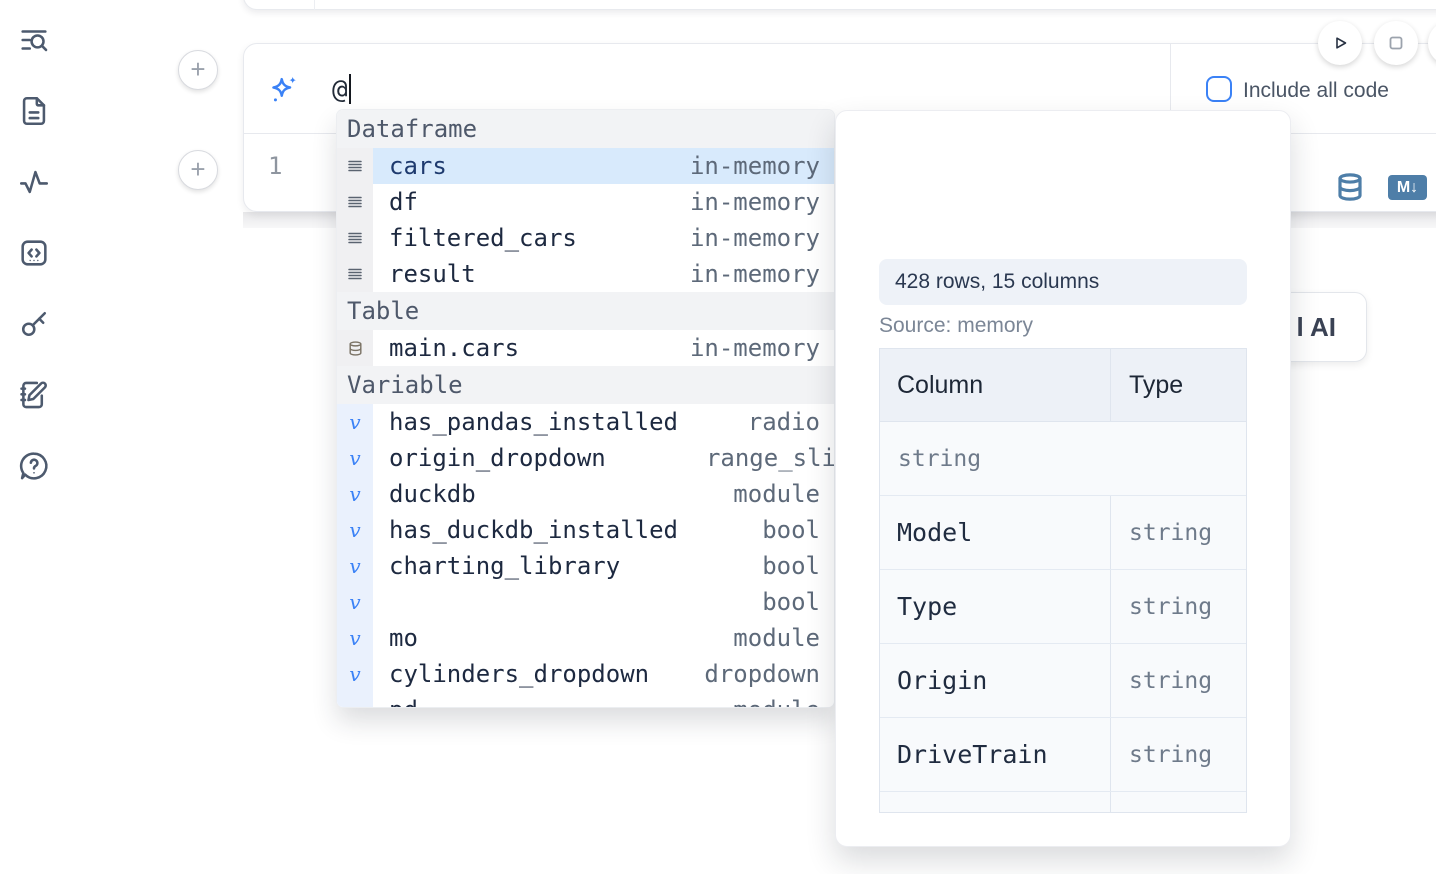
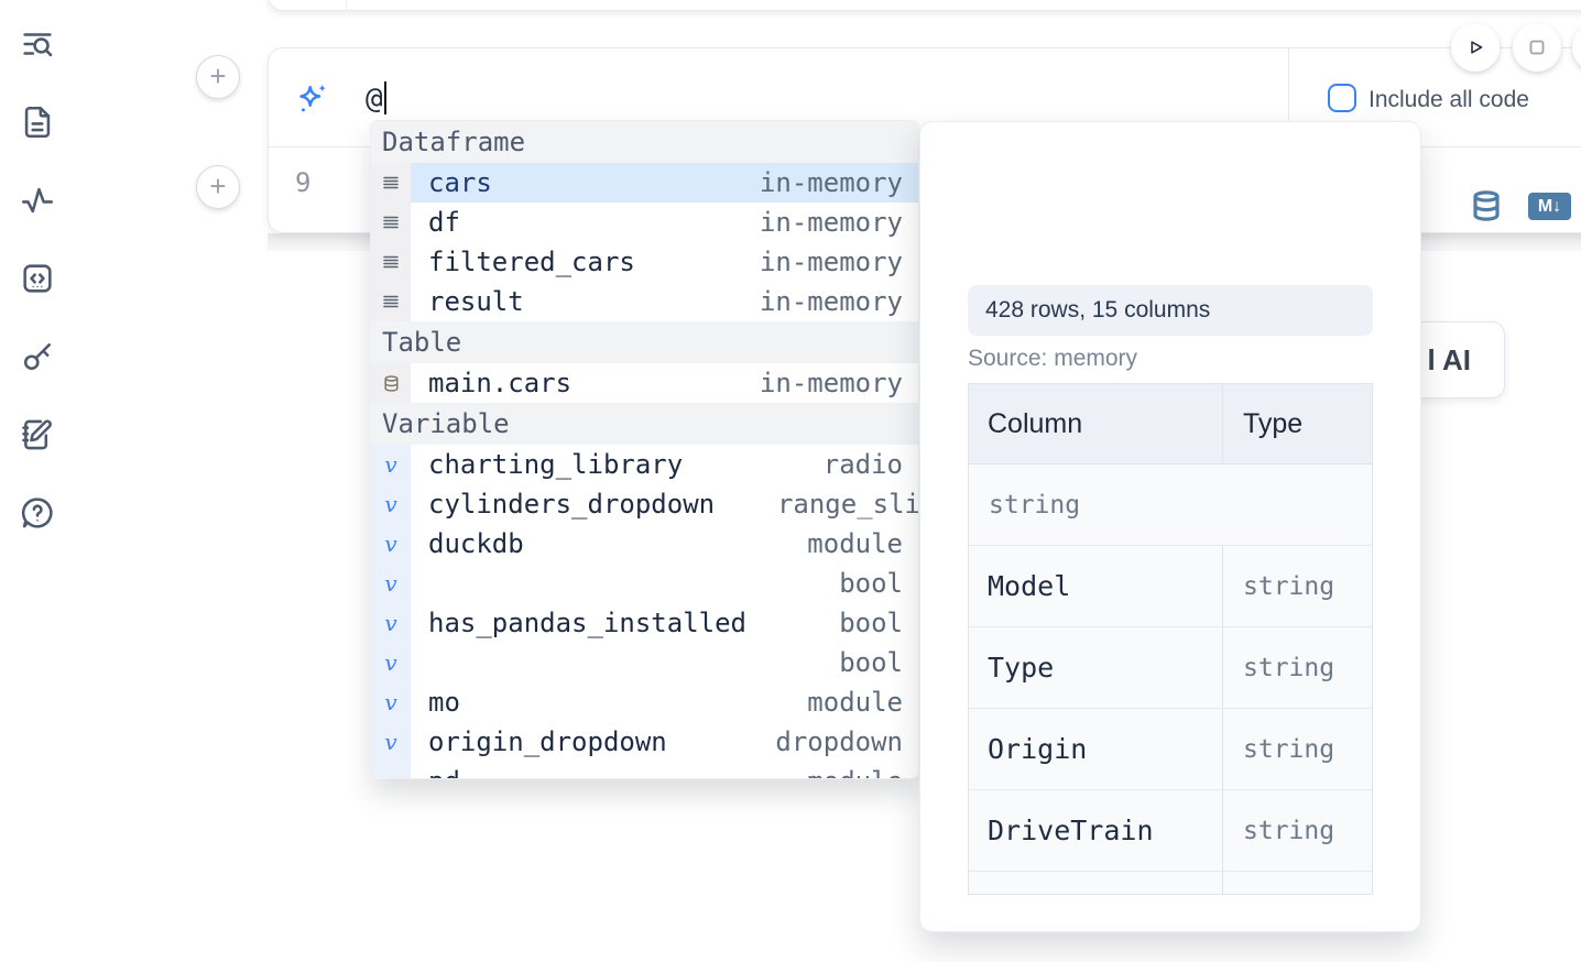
  +
  +
  @
  Include all code
- 1
+ 9
  M↓
  Dataframe
  cars
  in-memory
  df
  in-memory
  filtered_cars
  in-memory
  result
  in-memory
  Table
  main.cars
  in-memory
  Variable
  v
- has_pandas_installed
+ charting_library
  radio
  v
- origin_dropdown
+ cylinders_dropdown
  range_sli
  v
  duckdb
  module
  v
- has_duckdb_installed
  bool
  v
- charting_library
+ has_pandas_installed
  bool
  v
  bool
  v
  mo
  module
  v
- cylinders_dropdown
+ origin_dropdown
  dropdown
  l AI
  Source: memory
  428 rows, 15 columns
  Column
  Type
  string
  Model
  string
  Type
  string
  Origin
  string
  DriveTrain
  string
